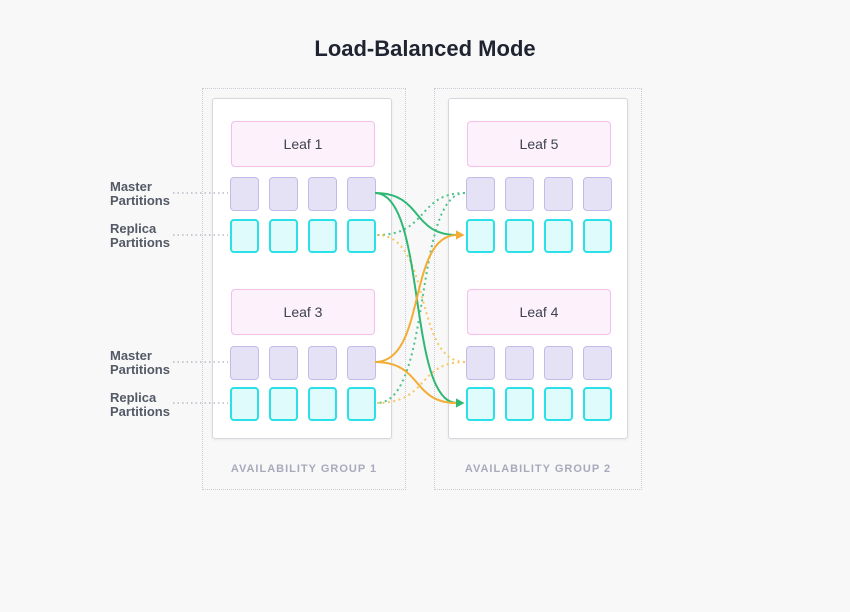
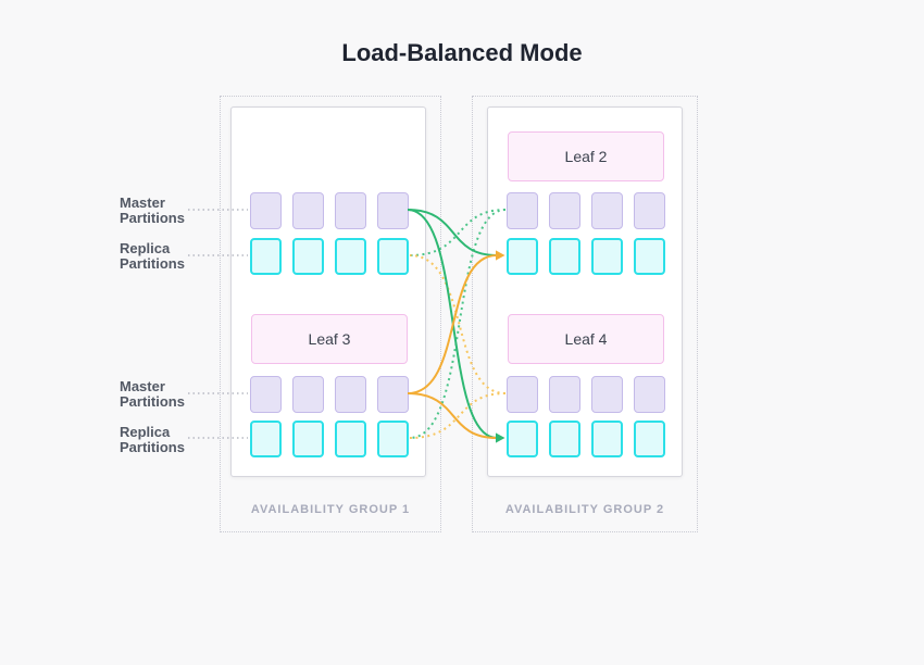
  Load-Balanced Mode
  AVAILABILITY GROUP 1
  AVAILABILITY GROUP 2
- Leaf 1
  Leaf 3
- Leaf 5
+ Leaf 2
  Leaf 4
  Master Partitions
  Replica Partitions
  Master Partitions
  Replica Partitions
